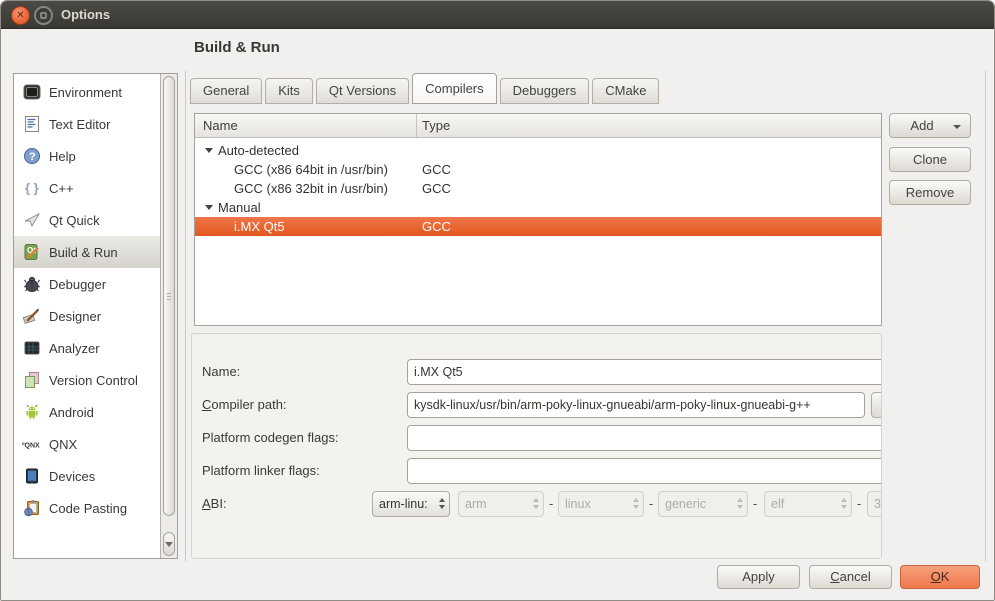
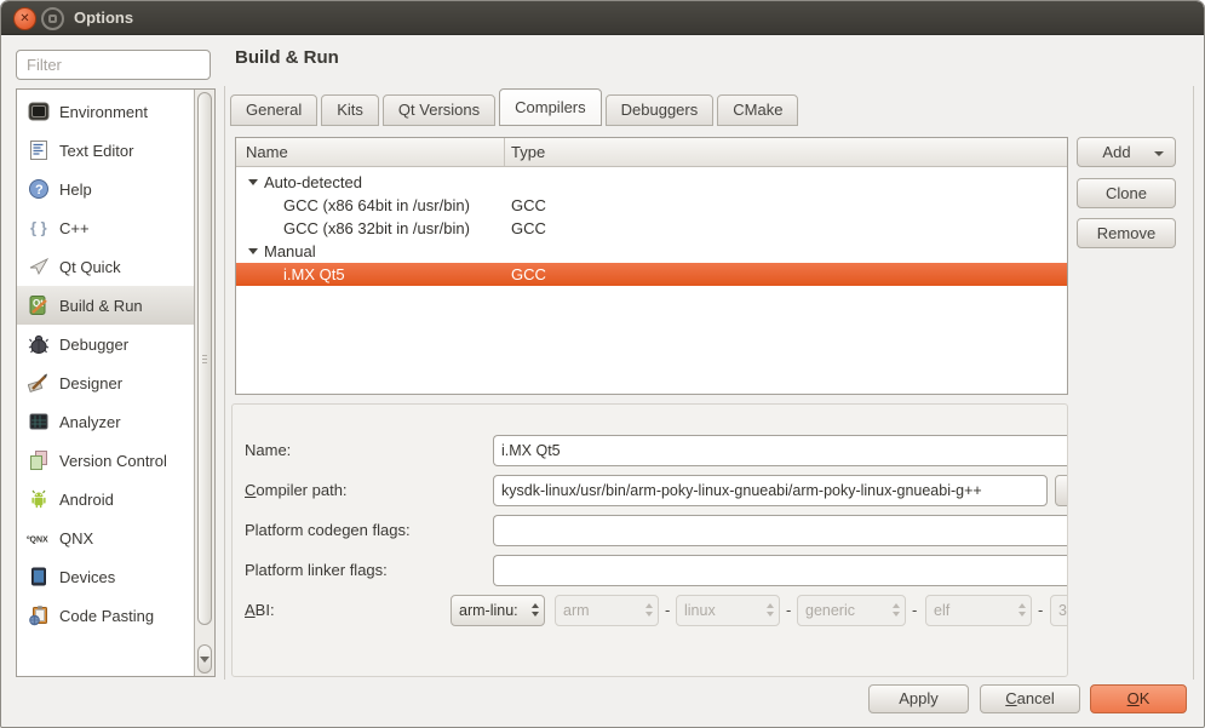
  ✕
  Options
+ Filter
  Environment
  Text Editor
  ?
  Help
  { }
  C++
  Qt Quick
  Build & Run
  Debugger
  Designer
  Analyzer
  Version Control
  Android
  QNX
  Devices
  Code Pasting
  Build & Run
  General
  Kits
  Qt Versions
  Compilers
  Debuggers
  CMake
  Name
  Type
  Auto-detected
  GCC (x86 64bit in /usr/bin)
  GCC
  GCC (x86 32bit in /usr/bin)
  GCC
  Manual
  i.MX Qt5
  GCC
  Add
  Clone
  Remove
  Name:
  i.MX Qt5
  Compiler path:
  kysdk-linux/usr/bin/arm-poky-linux-gnueabi/arm-poky-linux-gnueabi-g++
  Platform codegen flags:
  Platform linker flags:
  ABI:
  arm-linu:
  arm
  -
  linux
  -
  generic
  -
  elf
  -
  Apply
  Cancel
  OK
